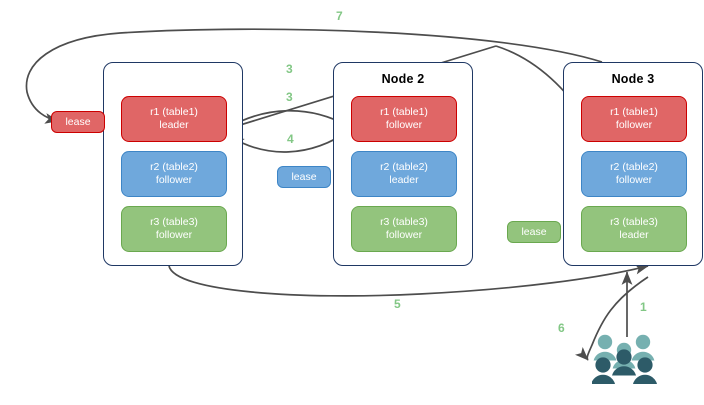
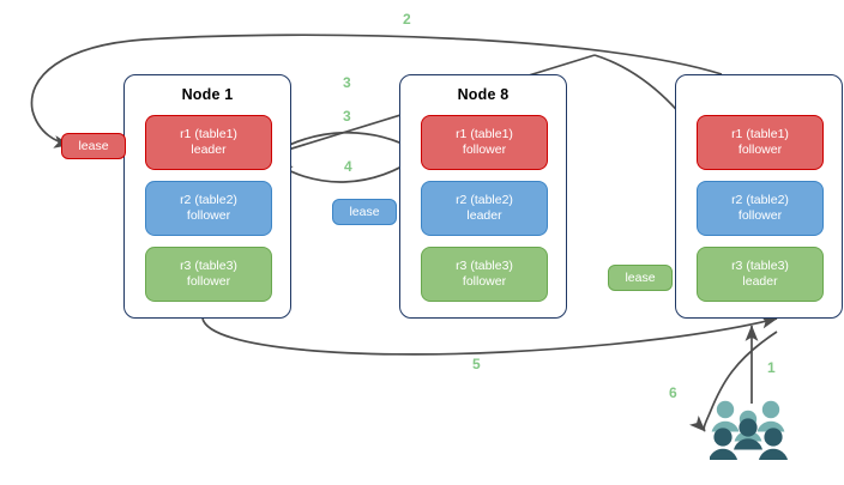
+ Node 1
  r1 (table1)
  leader
  r2 (table2)
  follower
  r3 (table3)
  follower
- Node 2
+ Node 8
  r1 (table1)
  follower
  r2 (table2)
  leader
  r3 (table3)
  follower
- Node 3
  r1 (table1)
  follower
  r2 (table2)
  follower
  r3 (table3)
  leader
  lease
  lease
  lease
- 7
+ 2
  3
  3
  4
  5
  1
  6
